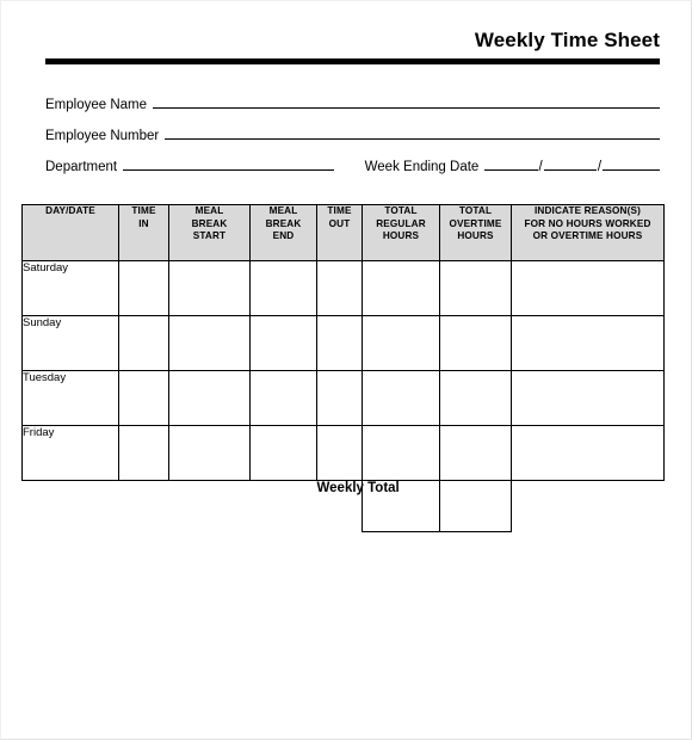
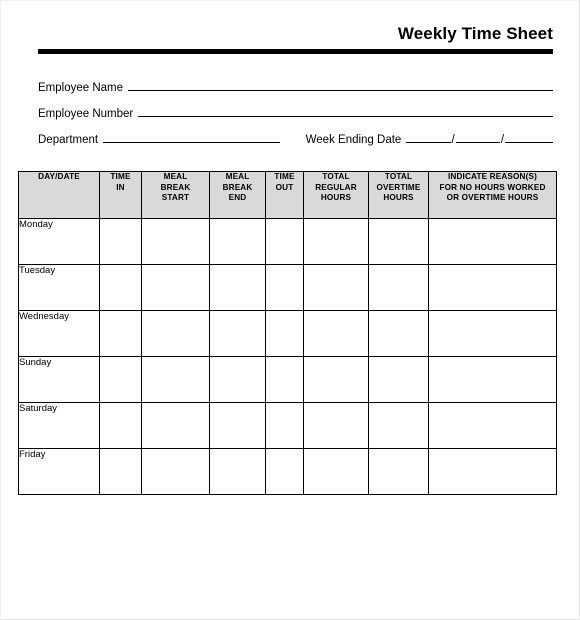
  Weekly Time Sheet
  Employee Name
  Employee Number
  Department
  Week Ending Date
  /
  /
  DAY/DATE	TIME IN	MEAL BREAK START	MEAL BREAK END	TIME OUT	TOTAL REGULAR HOURS	TOTAL OVERTIME HOURS	INDICATE REASON(S) FOR NO HOURS WORKED OR OVERTIME HOURS
+ Monday
- Saturday
+ Tuesday
+ Wednesday
  Sunday
- Tuesday
+ Saturday
  Friday
- 				Weekly Total
